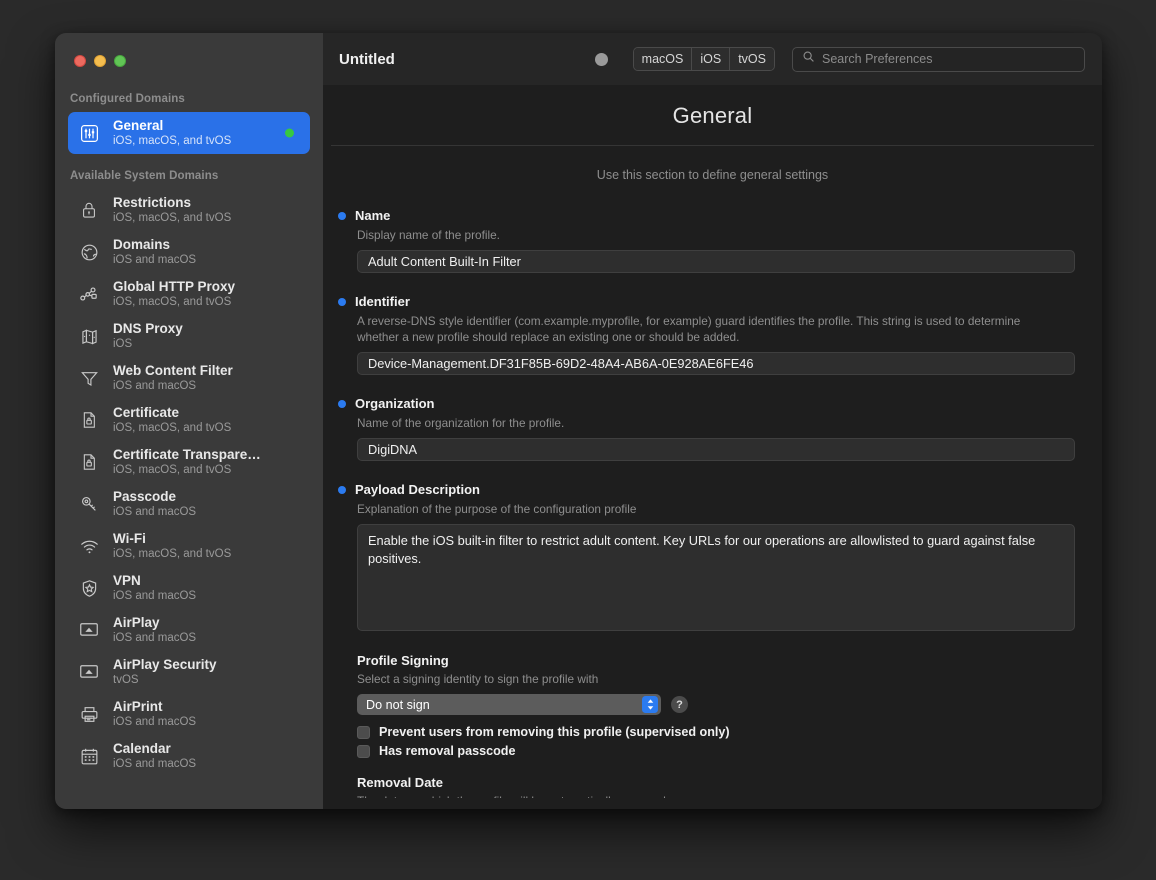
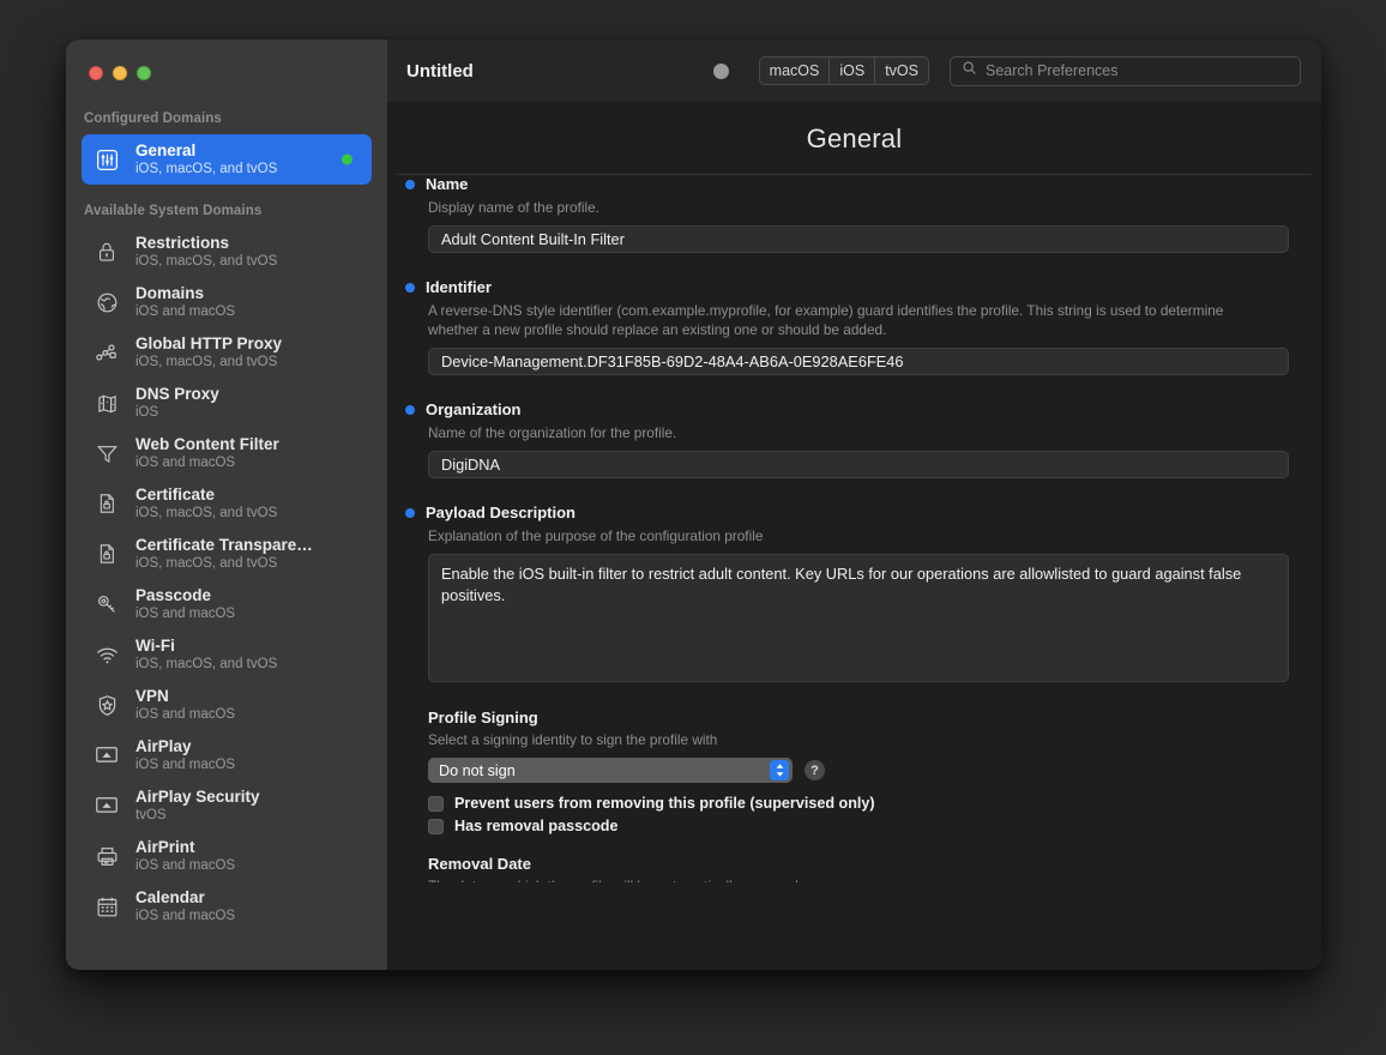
  Configured Domains
  General
  iOS, macOS, and tvOS
  Available System Domains
  Restrictions
  iOS, macOS, and tvOS
  Domains
  iOS and macOS
  Global HTTP Proxy
  iOS, macOS, and tvOS
  DNS Proxy
  iOS
  Web Content Filter
  iOS and macOS
  Certificate
  iOS, macOS, and tvOS
  Certificate Transpare…
  iOS, macOS, and tvOS
  Passcode
  iOS and macOS
  Wi-Fi
  iOS, macOS, and tvOS
  VPN
  iOS and macOS
  AirPlay
  iOS and macOS
  AirPlay Security
  tvOS
  AirPrint
  iOS and macOS
  Calendar
  iOS and macOS
  Untitled
  macOS
  iOS
  tvOS
  Search Preferences
  General
- Use this section to define general settings
  Name
  Display name of the profile.
  Adult Content Built-In Filter
  Identifier
  A reverse-DNS style identifier (com.example.myprofile, for example) guard identifies the profile. This string is used to determine whether a new profile should replace an existing one or should be added.
  Device-Management.DF31F85B-69D2-48A4-AB6A-0E928AE6FE46
  Organization
  Name of the organization for the profile.
  DigiDNA
  Payload Description
  Explanation of the purpose of the configuration profile
  Enable the iOS built-in filter to restrict adult content. Key URLs for our operations are allowlisted to guard against false positives.
  Profile Signing
  Select a signing identity to sign the profile with
  Do not sign
  ?
  Prevent users from removing this profile (supervised only)
  Has removal passcode
  Removal Date
